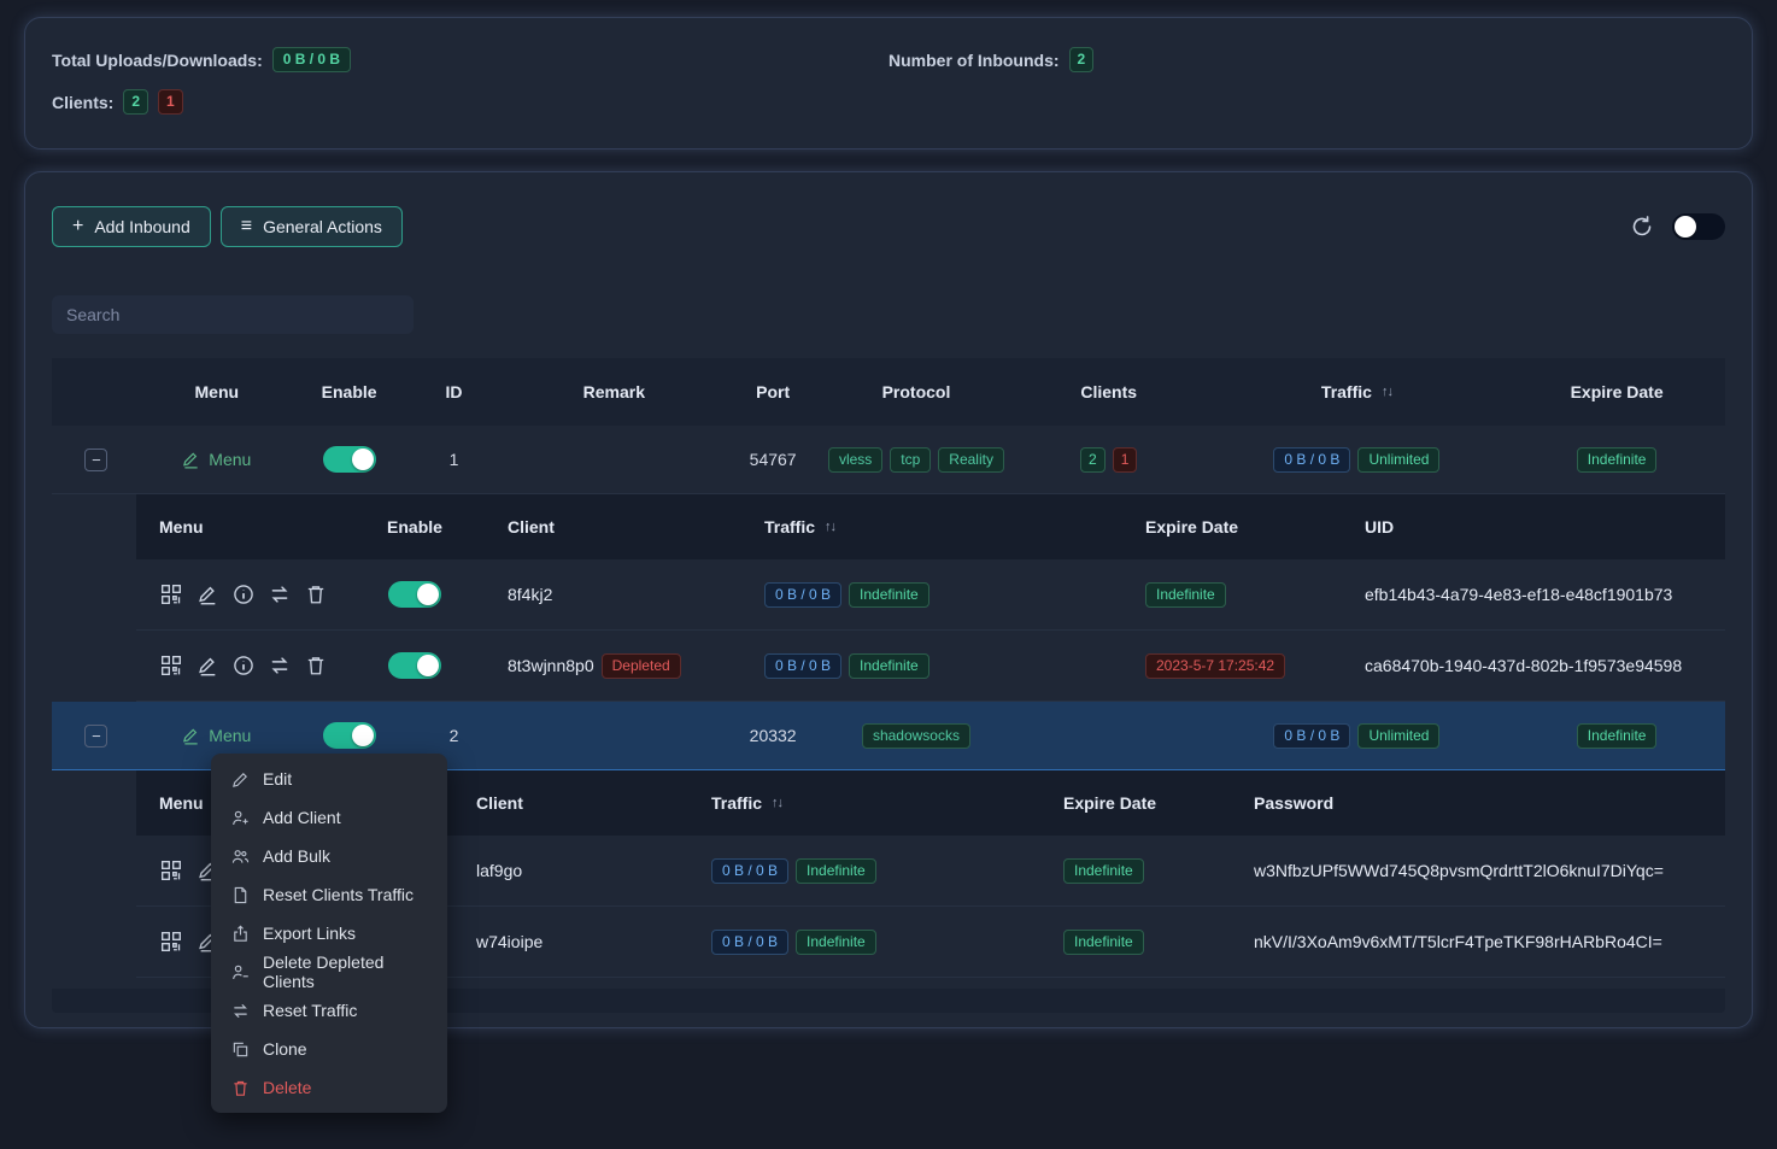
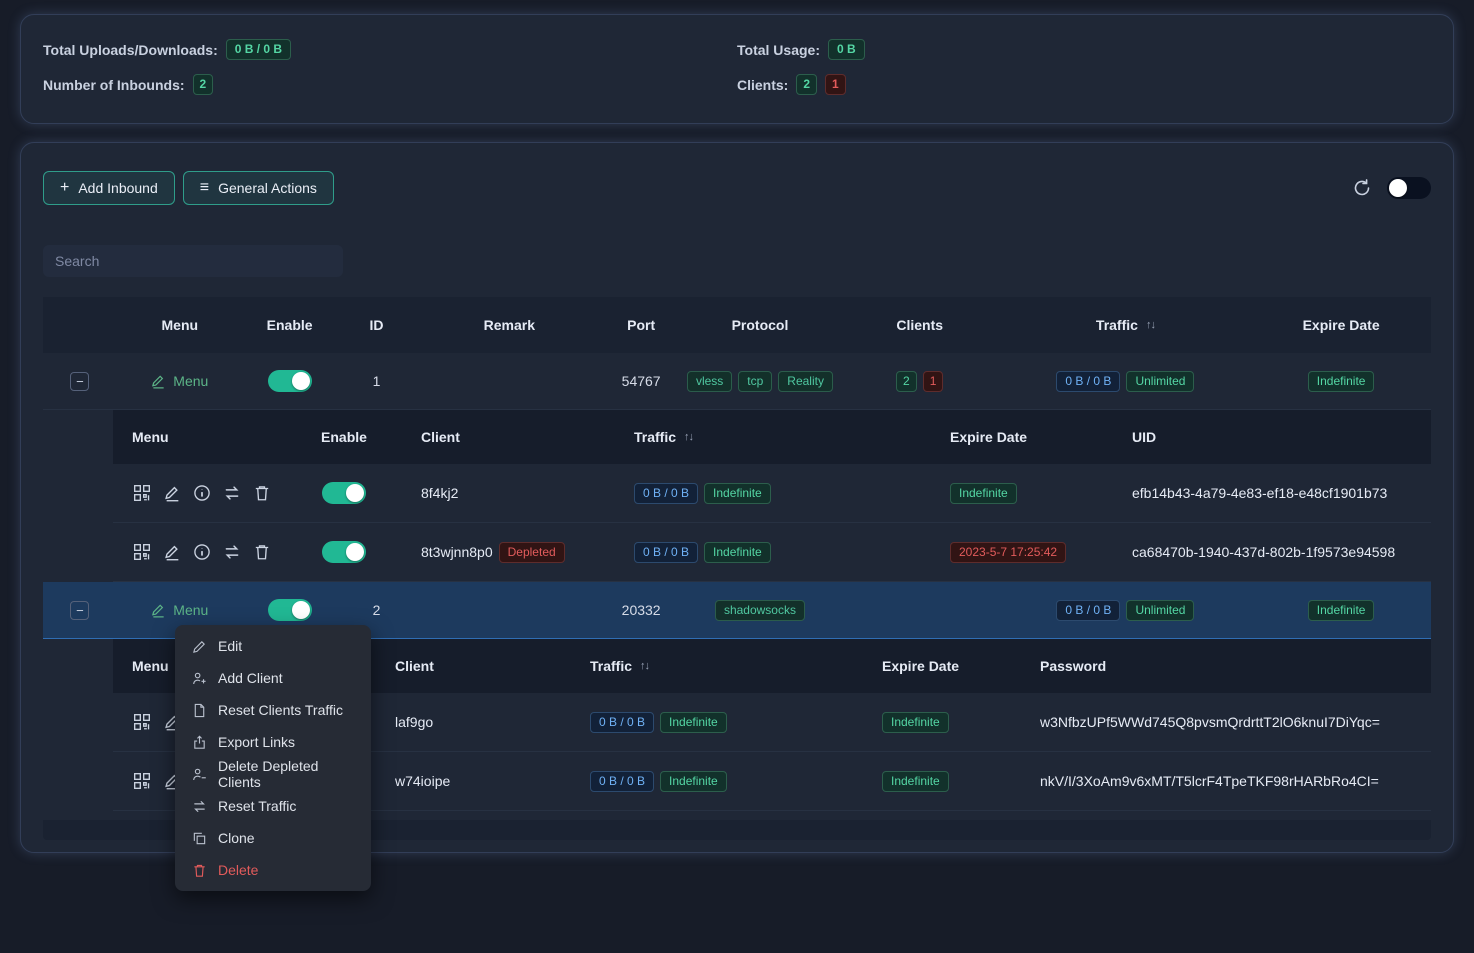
  Total Uploads/Downloads:
  0 B / 0 B
+ Total Usage:
+ 0 B
  Number of Inbounds:
  2
  Clients:
  2
  1
  +
  Add Inbound
  ≡
  General Actions
  Search
  Menu
  Enable
  ID
  Remark
  Port
  Protocol
  Clients
  Traffic
  ↑↓
  Expire Date
  −
  Menu
  1
  54767
  vless
  tcp
  Reality
  2
  1
  0 B / 0 B
  Unlimited
  Indefinite
  Menu
  Enable
  Client
  Traffic
  ↑↓
  Expire Date
  UID
  8f4kj2
  0 B / 0 B
  Indefinite
  Indefinite
  efb14b43-4a79-4e83-ef18-e48cf1901b73
  8t3wjnn8p0
  Depleted
  0 B / 0 B
  Indefinite
  2023-5-7 17:25:42
  ca68470b-1940-437d-802b-1f9573e94598
  −
  Menu
  2
  20332
  shadowsocks
  0 B / 0 B
  Unlimited
  Indefinite
  Menu
  Client
  Traffic
  ↑↓
  Expire Date
  Password
  laf9go
  0 B / 0 B
  Indefinite
  Indefinite
  w3NfbzUPf5WWd745Q8pvsmQrdrttT2lO6knuI7DiYqc=
  w74ioipe
  0 B / 0 B
  Indefinite
  Indefinite
  nkV/I/3XoAm9v6xMT/T5lcrF4TpeTKF98rHARbRo4CI=
  Edit
  Add Client
- Add Bulk
  Reset Clients Traffic
  Export Links
  Delete Depleted Clients
  Reset Traffic
  Clone
  Delete
